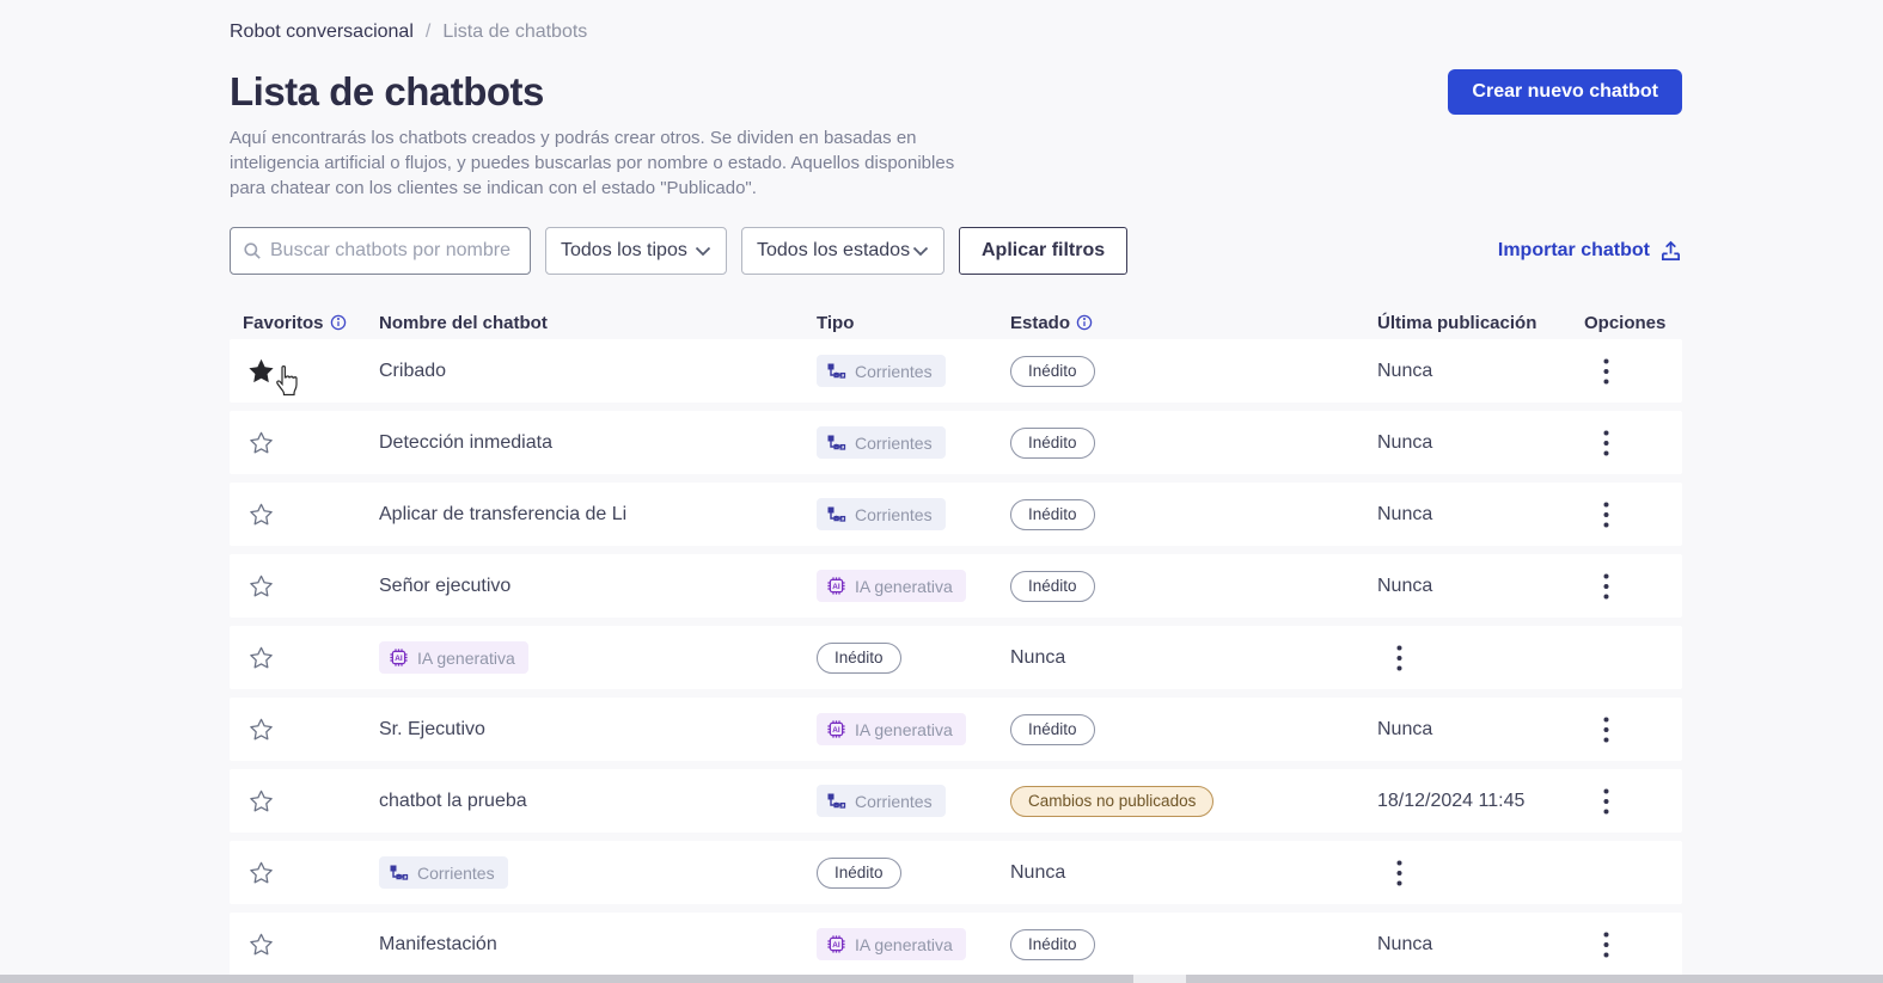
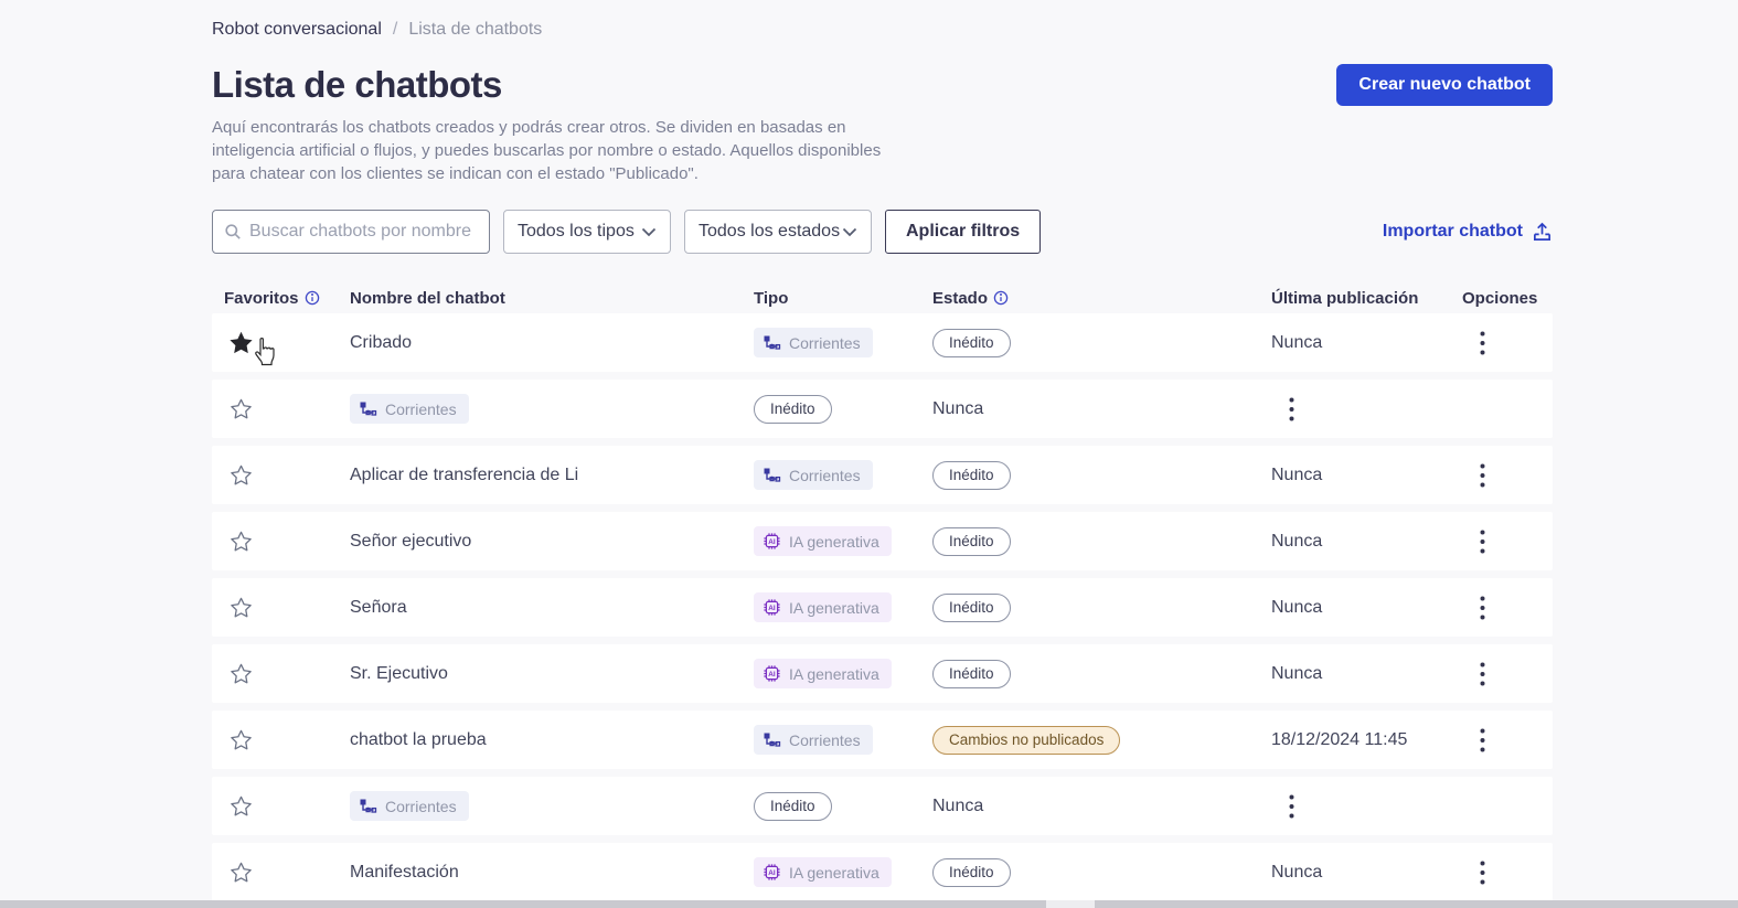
  Robot conversacional
  /
  Lista de chatbots
  Lista de chatbots
  Crear nuevo chatbot
  Aquí encontrarás los chatbots creados y podrás crear otros. Se dividen en basadas en inteligencia artificial o flujos, y puedes buscarlas por nombre o estado. Aquellos disponibles para chatear con los clientes se indican con el estado "Publicado".
  Buscar chatbots por nombre
  Todos los tipos
  Todos los estados
  Aplicar filtros
  Importar chatbot
  Favoritos
  Nombre del chatbot
  Tipo
  Estado
  Última publicación
  Opciones
  Cribado
  Corrientes
  Inédito
  Nunca
- Detección inmediata
  Corrientes
  Inédito
  Nunca
  Aplicar de transferencia de Li
  Corrientes
  Inédito
  Nunca
  Señor ejecutivo
  IA generativa
  Inédito
  Nunca
+ Señora
  IA generativa
  Inédito
  Nunca
  Sr. Ejecutivo
  IA generativa
  Inédito
  Nunca
  chatbot la prueba
  Corrientes
  Cambios no publicados
  18/12/2024 11:45
  Corrientes
  Inédito
  Nunca
  Manifestación
  IA generativa
  Inédito
  Nunca
